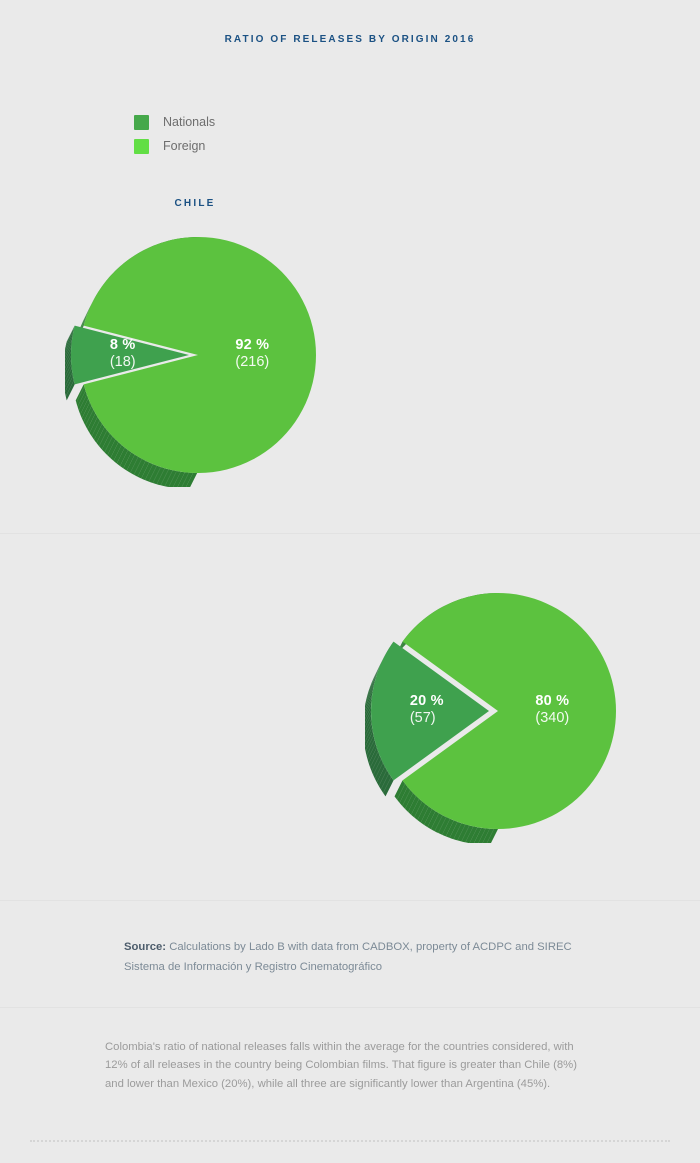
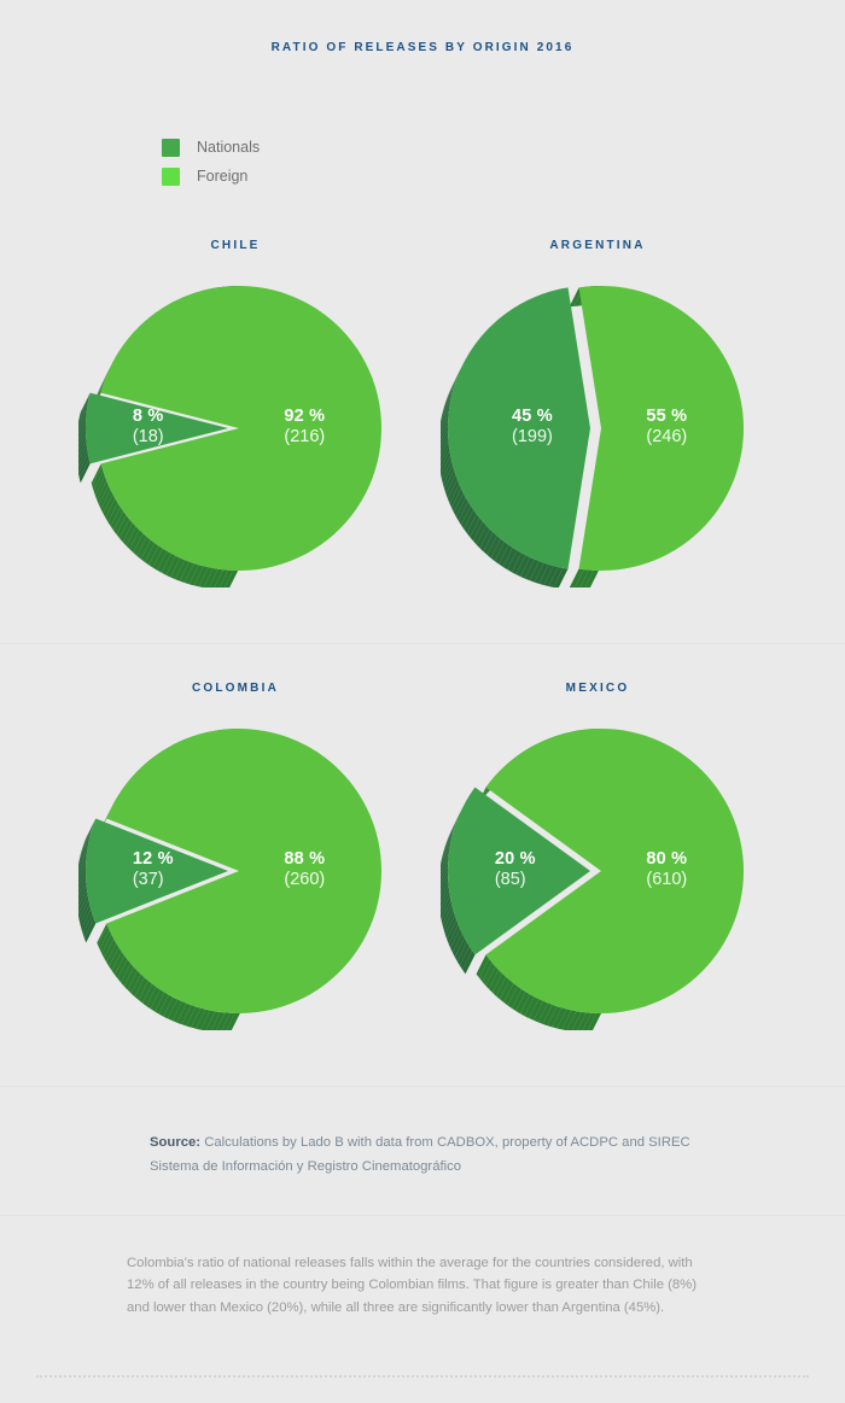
  RATIO OF RELEASES BY ORIGIN 2016
  Nationals
  Foreign
  CHILE
  8 %
  (18)
  92 %
  (216)
+ ARGENTINA
+ 45 %
+ (199)
+ 55 %
+ (246)
+ COLOMBIA
+ 12 %
+ (37)
+ 88 %
+ (260)
+ MEXICO
  20 %
- (57)
+ (85)
  80 %
- (340)
+ (610)
  Source: Calculations by Lado B with data from CADBOX, property of ACDPC and SIREC
  Sistema de Información y Registro Cinematográfico
  Colombia's ratio of national releases falls within the average for the countries considered, with 12% of all releases in the country being Colombian films. That figure is greater than Chile (8%) and lower than Mexico (20%), while all three are significantly lower than Argentina (45%).
